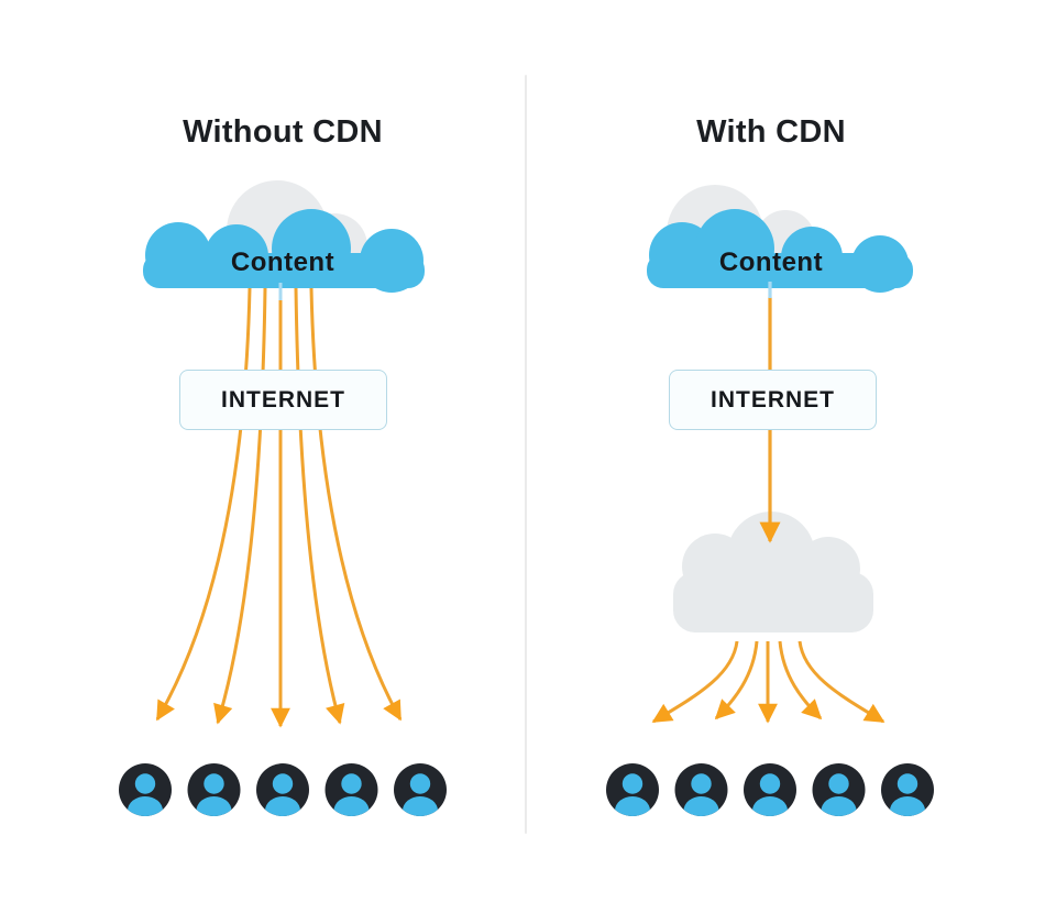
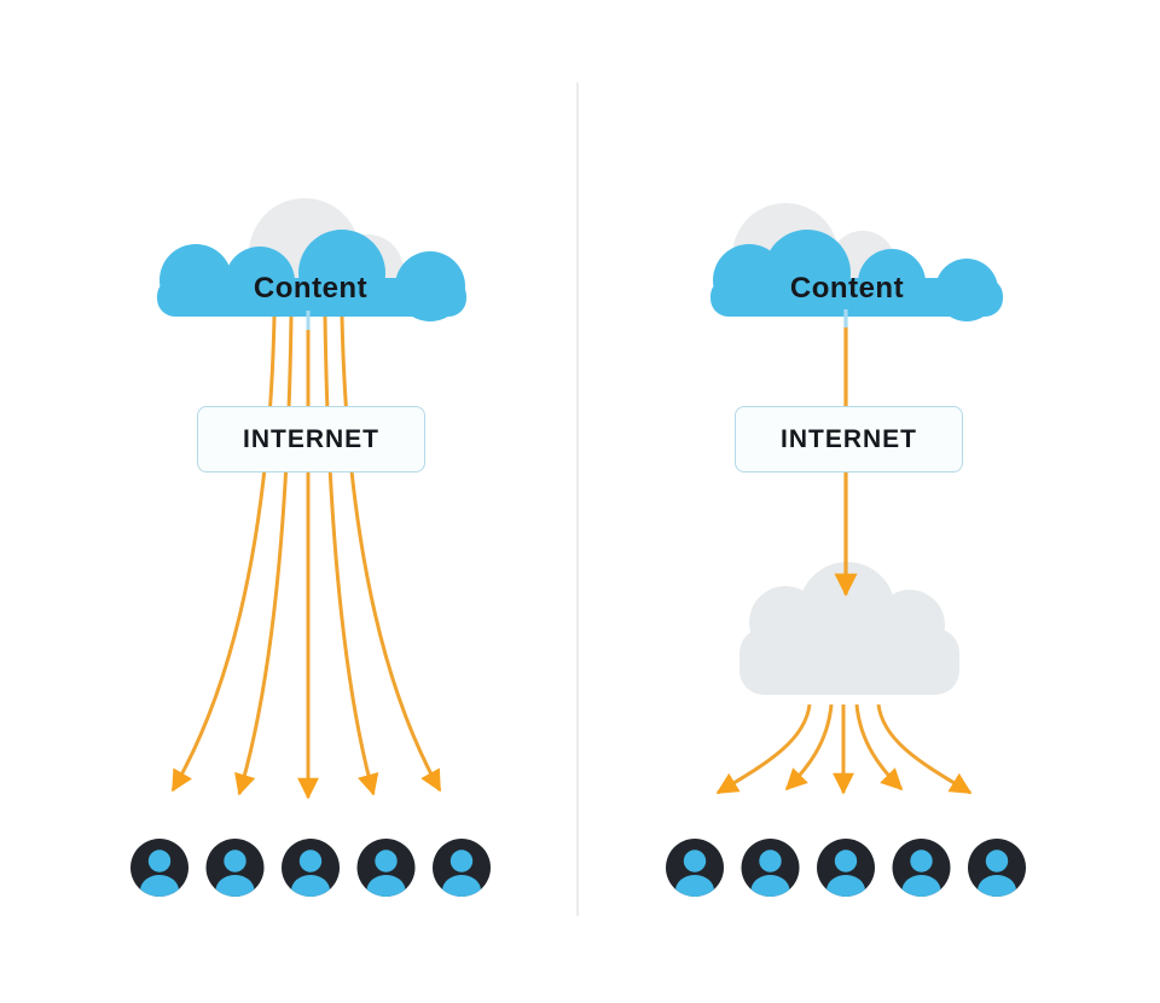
- Without CDN
- With CDN
  Content
  Content
  INTERNET
  INTERNET
